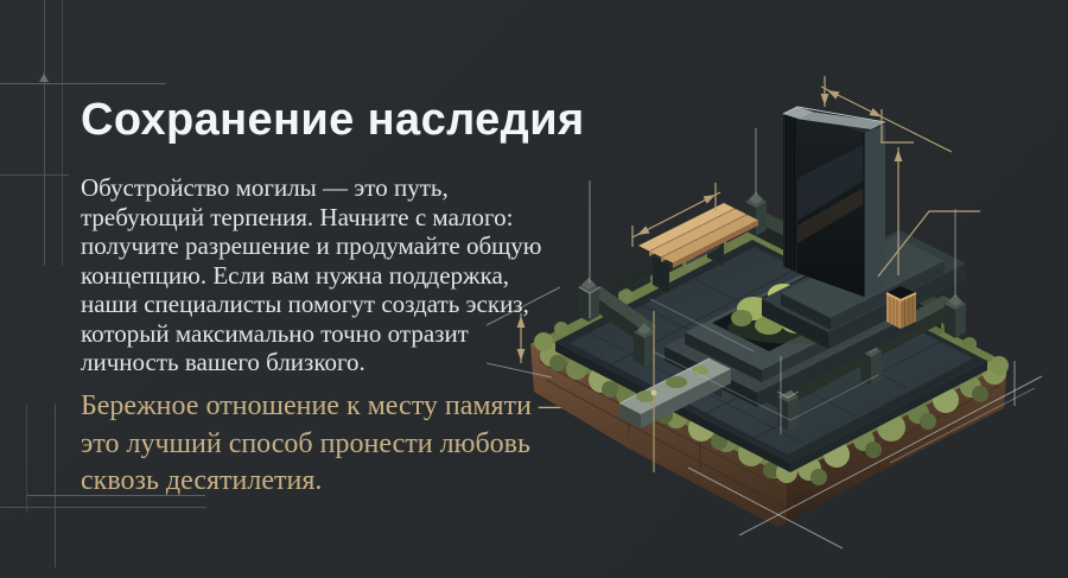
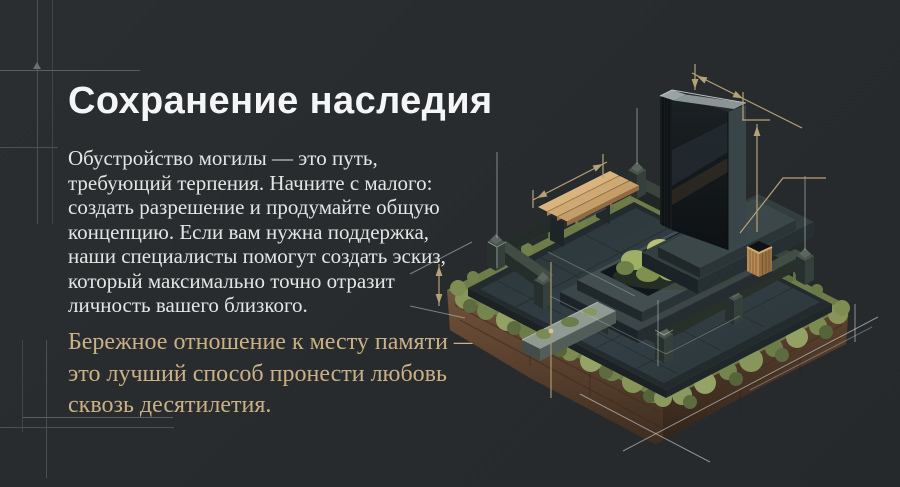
  Сохранение наследия
- Обустройство могилы — это путь, требующий терпения. Начните с малого: получите разрешение и продумайте общую концепцию. Если вам нужна поддержка, наши специалисты помогут создать эскиз, который максимально точно отразит личность вашего близкого.
+ Обустройство могилы — это путь, требующий терпения. Начните с малого: создать разрешение и продумайте общую концепцию. Если вам нужна поддержка, наши специалисты помогут создать эскиз, который максимально точно отразит личность вашего близкого.
  Бережное отношение к месту памяти — это лучший способ пронести любовь сквозь десятилетия.
